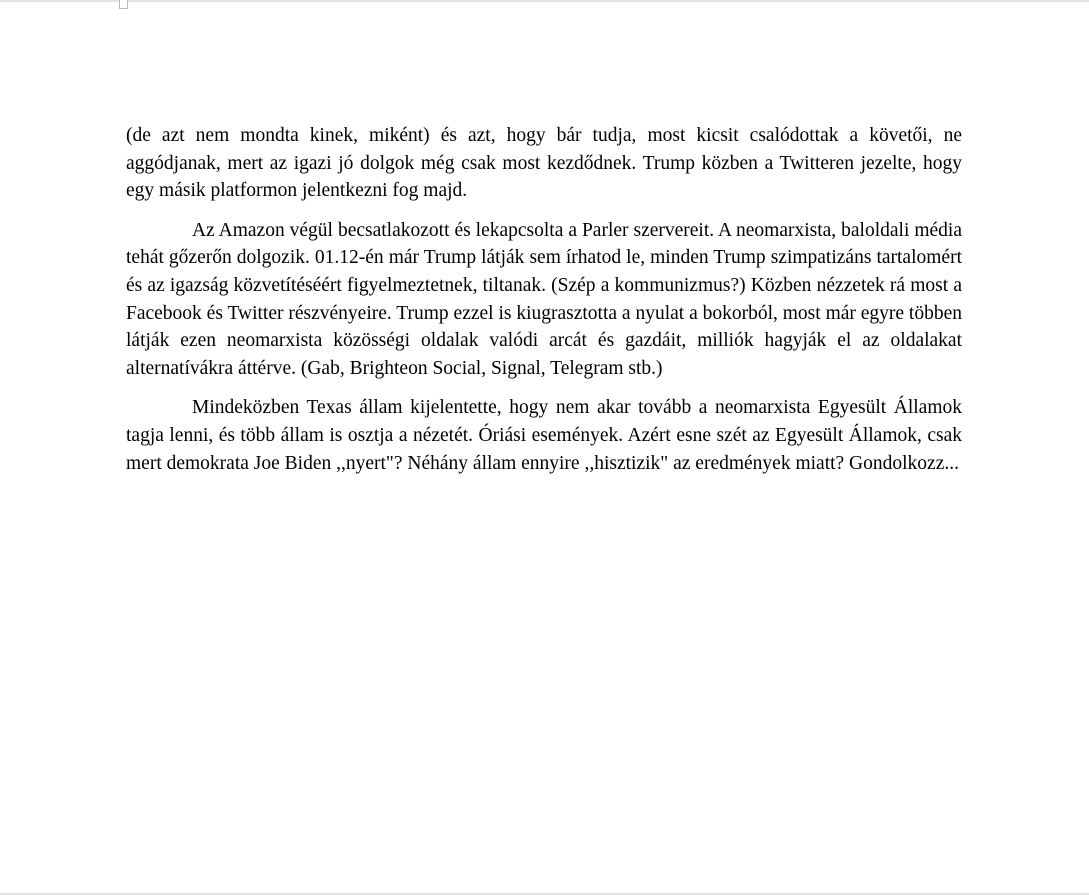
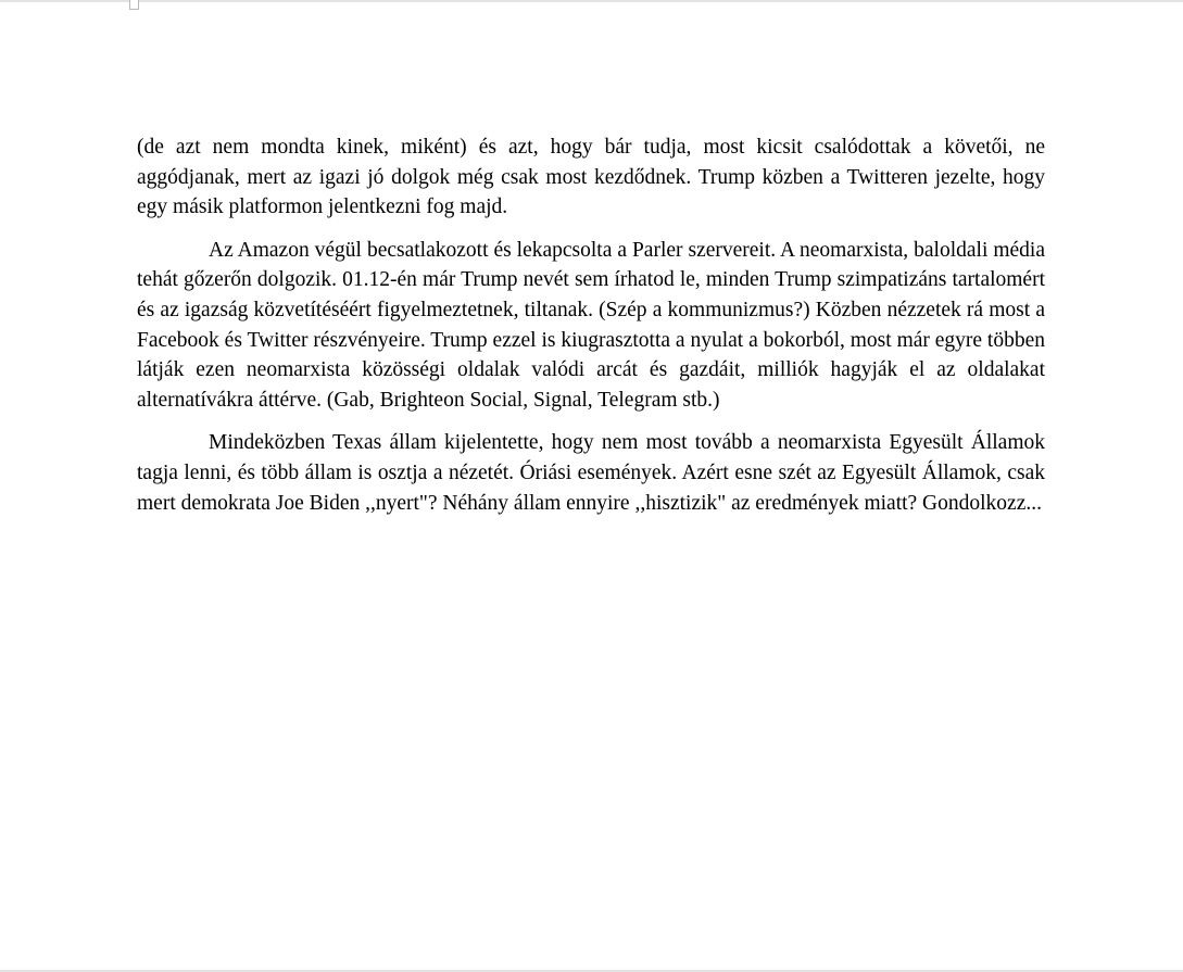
  (de azt nem mondta kinek, miként) és azt, hogy bár tudja, most kicsit csalódottak a követői, ne aggódjanak, mert az igazi jó dolgok még csak most kezdődnek. Trump közben a Twitteren jezelte, hogy egy másik platformon jelentkezni fog majd.
- Az Amazon végül becsatlakozott és lekapcsolta a Parler szervereit. A neomarxista, baloldali média tehát gőzerőn dolgozik. 01.12-én már Trump látják sem írhatod le, minden Trump szimpatizáns tartalomért és az igazság közvetítéséért figyelmeztetnek, tiltanak. (Szép a kommunizmus?) Közben nézzetek rá most a Facebook és Twitter részvényeire. Trump ezzel is kiugrasztotta a nyulat a bokorból, most már egyre többen látják ezen neomarxista közösségi oldalak valódi arcát és gazdáit, milliók hagyják el az oldalakat alternatívákra áttérve. (Gab, Brighteon Social, Signal, Telegram stb.)
+ Az Amazon végül becsatlakozott és lekapcsolta a Parler szervereit. A neomarxista, baloldali média tehát gőzerőn dolgozik. 01.12-én már Trump nevét sem írhatod le, minden Trump szimpatizáns tartalomért és az igazság közvetítéséért figyelmeztetnek, tiltanak. (Szép a kommunizmus?) Közben nézzetek rá most a Facebook és Twitter részvényeire. Trump ezzel is kiugrasztotta a nyulat a bokorból, most már egyre többen látják ezen neomarxista közösségi oldalak valódi arcát és gazdáit, milliók hagyják el az oldalakat alternatívákra áttérve. (Gab, Brighteon Social, Signal, Telegram stb.)
- Mindeközben Texas állam kijelentette, hogy nem akar tovább a neomarxista Egyesült Államok tagja lenni, és több állam is osztja a nézetét. Óriási események. Azért esne szét az Egyesült Államok, csak mert demokrata Joe Biden ,,nyert"? Néhány állam ennyire ,,hisztizik" az eredmények miatt? Gondolkozz...
+ Mindeközben Texas állam kijelentette, hogy nem most tovább a neomarxista Egyesült Államok tagja lenni, és több állam is osztja a nézetét. Óriási események. Azért esne szét az Egyesült Államok, csak mert demokrata Joe Biden ,,nyert"? Néhány állam ennyire ,,hisztizik" az eredmények miatt? Gondolkozz...
